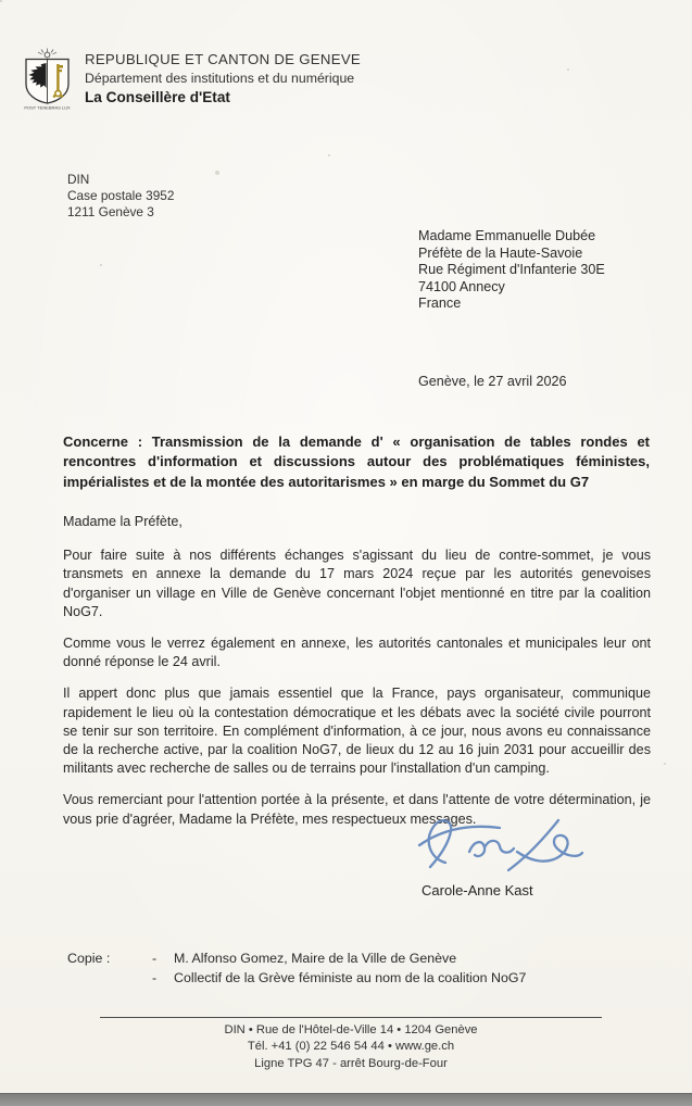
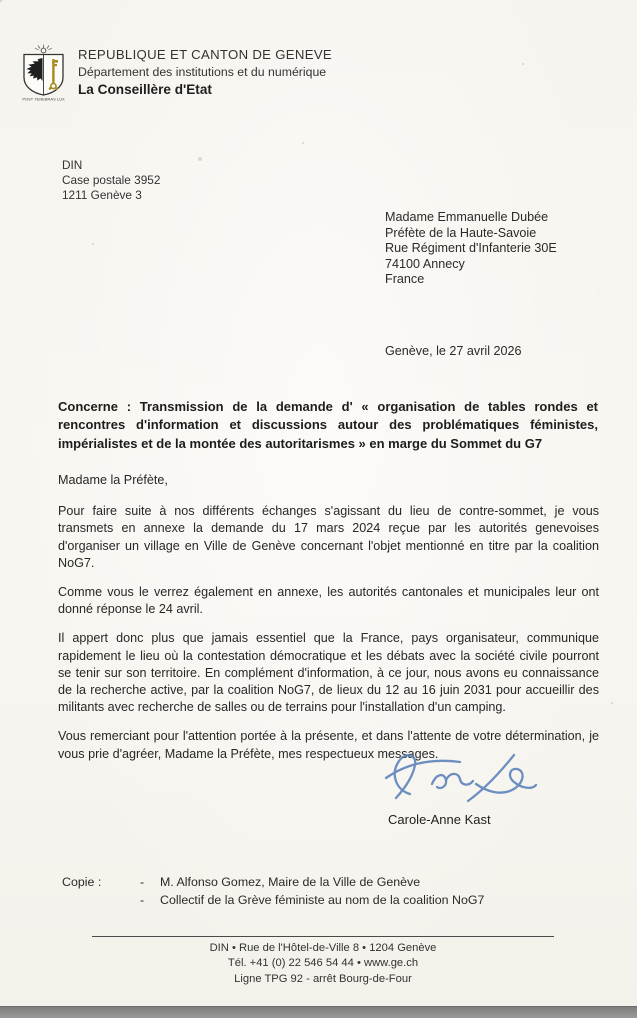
  REPUBLIQUE ET CANTON DE GENEVE
  Département des institutions et du numérique
  La Conseillère d'Etat
  DIN
  Case postale 3952
  1211 Genève 3
  Madame Emmanuelle Dubée
  Préfète de la Haute-Savoie
  Rue Régiment d'Infanterie 30E
  74100 Annecy
  France
  Genève, le 27 avril 2026
  Concerne : Transmission de la demande d' « organisation de tables rondes et rencontres d'information et discussions autour des problématiques féministes, impérialistes et de la montée des autoritarismes » en marge du Sommet du G7
  Madame la Préfète,
  Pour faire suite à nos différents échanges s'agissant du lieu de contre-sommet, je vous transmets en annexe la demande du 17 mars 2024 reçue par les autorités genevoises d'organiser un village en Ville de Genève concernant l'objet mentionné en titre par la coalition NoG7.
  Comme vous le verrez également en annexe, les autorités cantonales et municipales leur ont donné réponse le 24 avril.
  Il appert donc plus que jamais essentiel que la France, pays organisateur, communique rapidement le lieu où la contestation démocratique et les débats avec la société civile pourront se tenir sur son territoire. En complément d'information, à ce jour, nous avons eu connaissance de la recherche active, par la coalition NoG7, de lieux du 12 au 16 juin 2031 pour accueillir des militants avec recherche de salles ou de terrains pour l'installation d'un camping.
  Vous remerciant pour l'attention portée à la présente, et dans l'attente de votre détermination, je vous prie d'agréer, Madame la Préfète, mes respectueux messages.
  Carole-Anne Kast
  Copie :
  -
  M. Alfonso Gomez, Maire de la Ville de Genève
  -
  Collectif de la Grève féministe au nom de la coalition NoG7
- DIN • Rue de l'Hôtel-de-Ville 14 • 1204 Genève
+ DIN • Rue de l'Hôtel-de-Ville 8 • 1204 Genève
  Tél. +41 (0) 22 546 54 44 • www.ge.ch
- Ligne TPG 47 - arrêt Bourg-de-Four
+ Ligne TPG 92 - arrêt Bourg-de-Four
